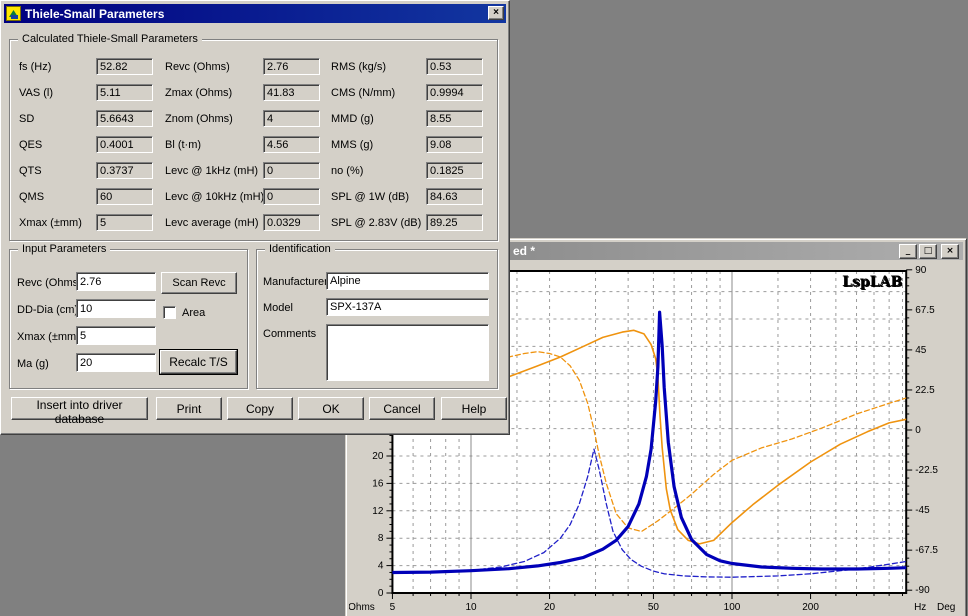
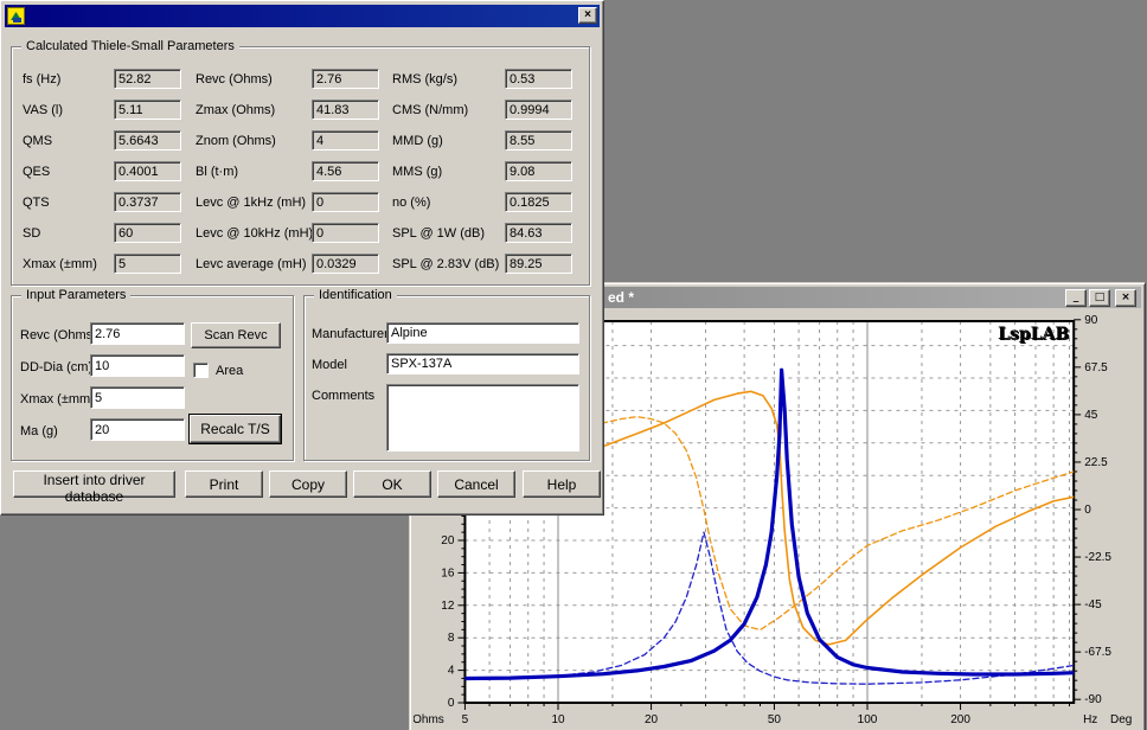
  ed *
  _
  □
  ×
  0
  4
  8
  12
  16
  20
  90
  67.5
  45
  22.5
  0
  -22.5
  -45
  -67.5
  -90
  5
  10
  20
  50
  100
  200
  Ohms
  Hz
  Deg
  LspLAB
- Thiele-Small Parameters
  ×
  Calculated Thiele-Small Parameters
  fs (Hz)
  52.82
  VAS (l)
  5.11
- SD
+ QMS
  5.6643
  QES
  0.4001
  QTS
  0.3737
- QMS
+ SD
  60
  Xmax (±mm)
  5
  Revc (Ohms)
  2.76
  Zmax (Ohms)
  41.83
  Znom (Ohms)
  4
  Bl (t·m)
  4.56
  Levc @ 1kHz (mH)
  0
  Levc @ 10kHz (mH
  0
  Levc average (mH)
  0.0329
  RMS (kg/s)
  0.53
  CMS (N/mm)
  0.9994
  MMD (g)
  8.55
  MMS (g)
  9.08
  no (%)
  0.1825
  SPL @ 1W (dB)
  84.63
  SPL @ 2.83V (dB)
  89.25
  Input Parameters
  Revc (Ohm
  2.76
  DD-Dia (cm
  10
  Xmax (±mm
  5
  Ma (g)
  20
  Scan Revc
  Area
  Recalc T/S
  Identification
  Manufacture
  Alpine
  Model
  SPX-137A
  Comments
  Insert into driver database
  Print
  Copy
  OK
  Cancel
  Help
